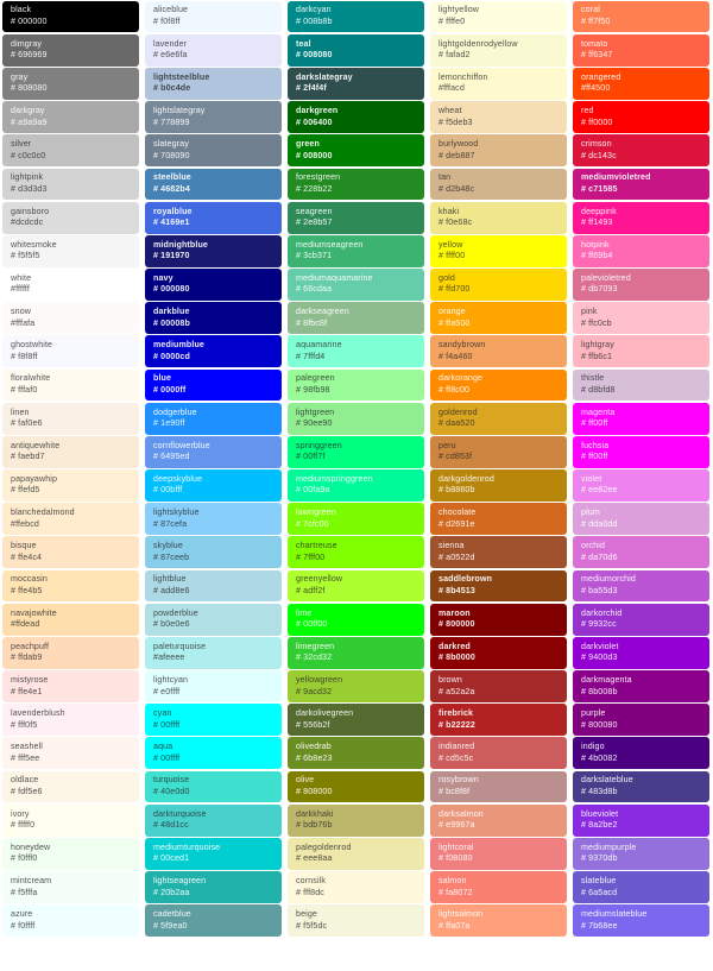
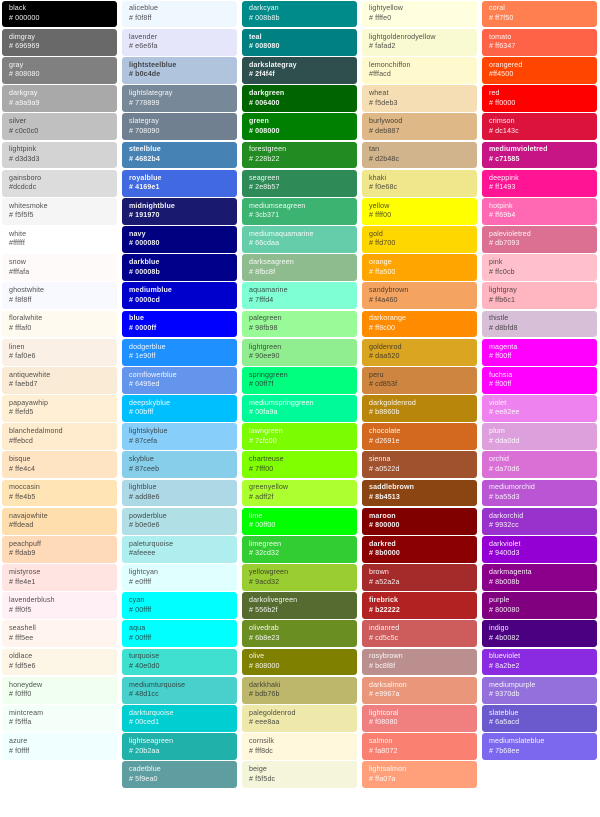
  black
  # 000000
  dimgray
  # 696969
  gray
  # 808080
  darkgray
  # a9a9a9
  silver
  # c0c0c0
  lightpink
  # d3d3d3
  gainsboro
  #dcdcdc
  whitesmoke
  # f5f5f5
  white
  #ffffff
  snow
  #fffafa
  ghostwhite
  # f8f8ff
  floralwhite
  # fffaf0
  linen
  # faf0e6
  antiquewhite
  # faebd7
  papayawhip
  # ffefd5
  blanchedalmond
  #ffebcd
  bisque
  # ffe4c4
  moccasin
  # ffe4b5
  navajowhite
  #ffdead
  peachpuff
  # ffdab9
  mistyrose
  # ffe4e1
  lavenderblush
  # fff0f5
  seashell
  # fff5ee
  oldlace
  # fdf5e6
- ivory
- # fffff0
  honeydew
  # f0fff0
  mintcream
  # f5fffa
  azure
  # f0ffff
  aliceblue
  # f0f8ff
  lavender
  # e6e6fa
  lightsteelblue
  # b0c4de
  lightslategray
  # 778899
  slategray
  # 708090
  steelblue
  # 4682b4
  royalblue
  # 4169e1
  midnightblue
  # 191970
  navy
  # 000080
  darkblue
  # 00008b
  mediumblue
  # 0000cd
  blue
  # 0000ff
  dodgerblue
  # 1e90ff
  cornflowerblue
  # 6495ed
  deepskyblue
  # 00bfff
  lightskyblue
  # 87cefa
  skyblue
  # 87ceeb
  lightblue
  # add8e6
  powderblue
  # b0e0e6
  paleturquoise
  #afeeee
  lightcyan
  # e0ffff
  cyan
  # 00ffff
  aqua
  # 00ffff
  turquoise
  # 40e0d0
- darkturquoise
+ mediumturquoise
  # 48d1cc
- mediumturquoise
+ darkturquoise
  # 00ced1
  lightseagreen
  # 20b2aa
  cadetblue
  # 5f9ea0
  darkcyan
  # 008b8b
  teal
  # 008080
  darkslategray
  # 2f4f4f
  darkgreen
  # 006400
  green
  # 008000
  forestgreen
  # 228b22
  seagreen
  # 2e8b57
  mediumseagreen
  # 3cb371
  mediumaquamarine
  # 66cdaa
  darkseagreen
  # 8fbc8f
  aquamarine
  # 7fffd4
  palegreen
  # 98fb98
  lightgreen
  # 90ee90
  springgreen
  # 00ff7f
  mediumspringgreen
  # 00fa9a
  lawngreen
  # 7cfc00
  chartreuse
  # 7fff00
  greenyellow
  # adff2f
  lime
  # 00ff00
  limegreen
  # 32cd32
  yellowgreen
  # 9acd32
  darkolivegreen
  # 556b2f
  olivedrab
  # 6b8e23
  olive
  # 808000
  darkkhaki
  # bdb76b
  palegoldenrod
  # eee8aa
  cornsilk
  # fff8dc
  beige
  # f5f5dc
  lightyellow
  # ffffe0
  lightgoldenrodyellow
  # fafad2
  lemonchiffon
  #fffacd
  wheat
  # f5deb3
  burlywood
  # deb887
  tan
  # d2b48c
  khaki
  # f0e68c
  yellow
  # ffff00
  gold
  # ffd700
  orange
  # ffa500
  sandybrown
  # f4a460
  darkorange
  # ff8c00
  goldenrod
  # daa520
  peru
  # cd853f
  darkgoldenrod
  # b8860b
  chocolate
  # d2691e
  sienna
  # a0522d
  saddlebrown
  # 8b4513
  maroon
  # 800000
  darkred
  # 8b0000
  brown
  # a52a2a
  firebrick
  # b22222
  indianred
  # cd5c5c
  rosybrown
  # bc8f8f
  darksalmon
  # e9967a
  lightcoral
  # f08080
  salmon
  # fa8072
  lightsalmon
  # ffa07a
  coral
  # ff7f50
  tomato
  # ff6347
  orangered
  #ff4500
  red
  # ff0000
  crimson
  # dc143c
  mediumvioletred
  # c71585
  deeppink
  # ff1493
  hotpink
  # ff69b4
  palevioletred
  # db7093
  pink
  # ffc0cb
  lightgray
  # ffb6c1
  thistle
  # d8bfd8
  magenta
  # ff00ff
  fuchsia
  # ff00ff
  violet
  # ee82ee
  plum
  # dda0dd
  orchid
  # da70d6
  mediumorchid
  # ba55d3
  darkorchid
  # 9932cc
  darkviolet
  # 9400d3
  darkmagenta
  # 8b008b
  purple
  # 800080
  indigo
  # 4b0082
- darkslateblue
- # 483d8b
  blueviolet
  # 8a2be2
  mediumpurple
  # 9370db
  slateblue
  # 6a5acd
  mediumslateblue
  # 7b68ee
